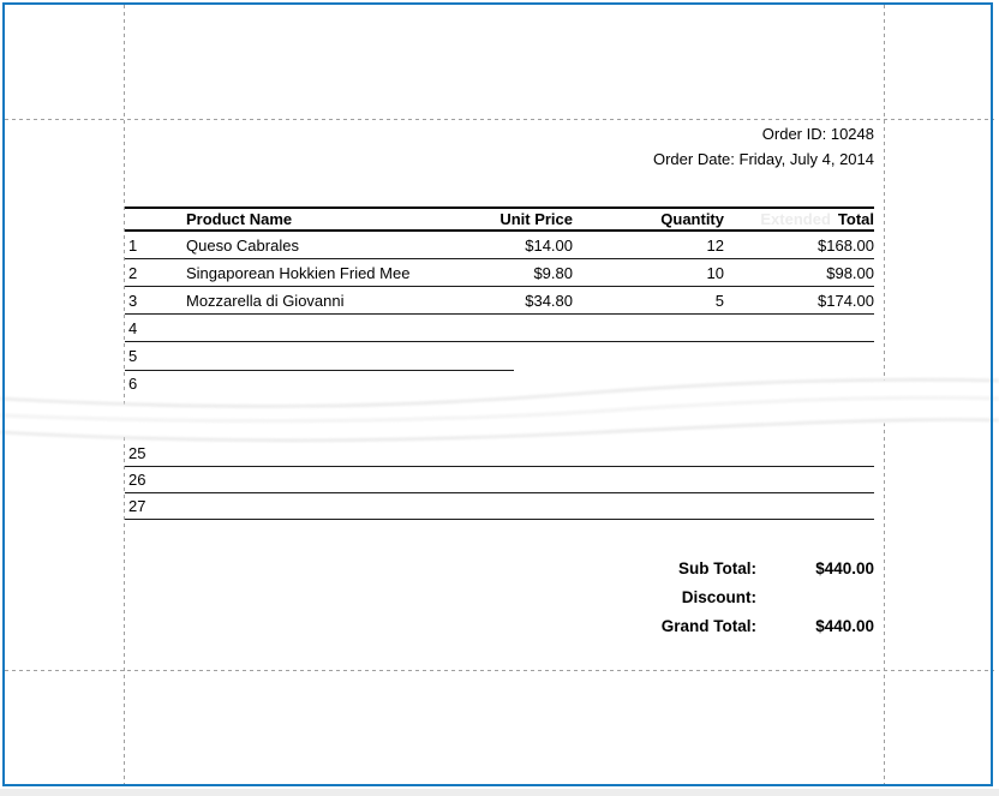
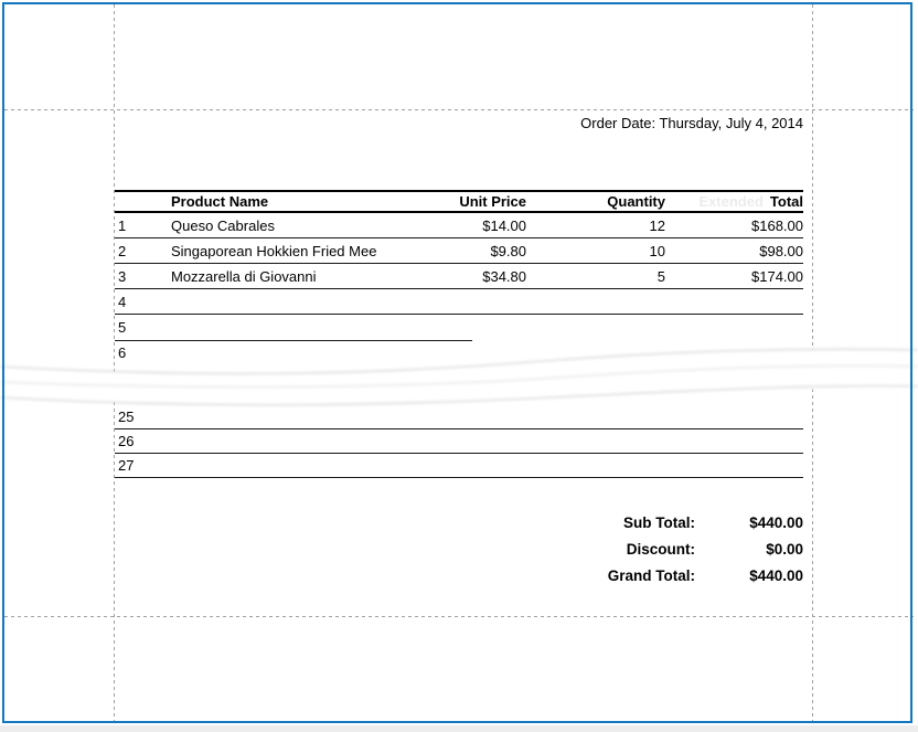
- Order ID: 10248
- Order Date: Friday, July 4, 2014
+ Order Date: Thursday, July 4, 2014
  Product Name
  Unit Price
  Quantity
  1
  Queso Cabrales
  $14.00
  12
  $168.00
  2
  Singaporean Hokkien Fried Mee
  $9.80
  10
  $98.00
  3
  Mozzarella di Giovanni
  $34.80
  5
  $174.00
  4
  5
  6
  25
  26
  27
  Sub Total:
  $440.00
  Discount:
+ $0.00
  Grand Total:
  $440.00
